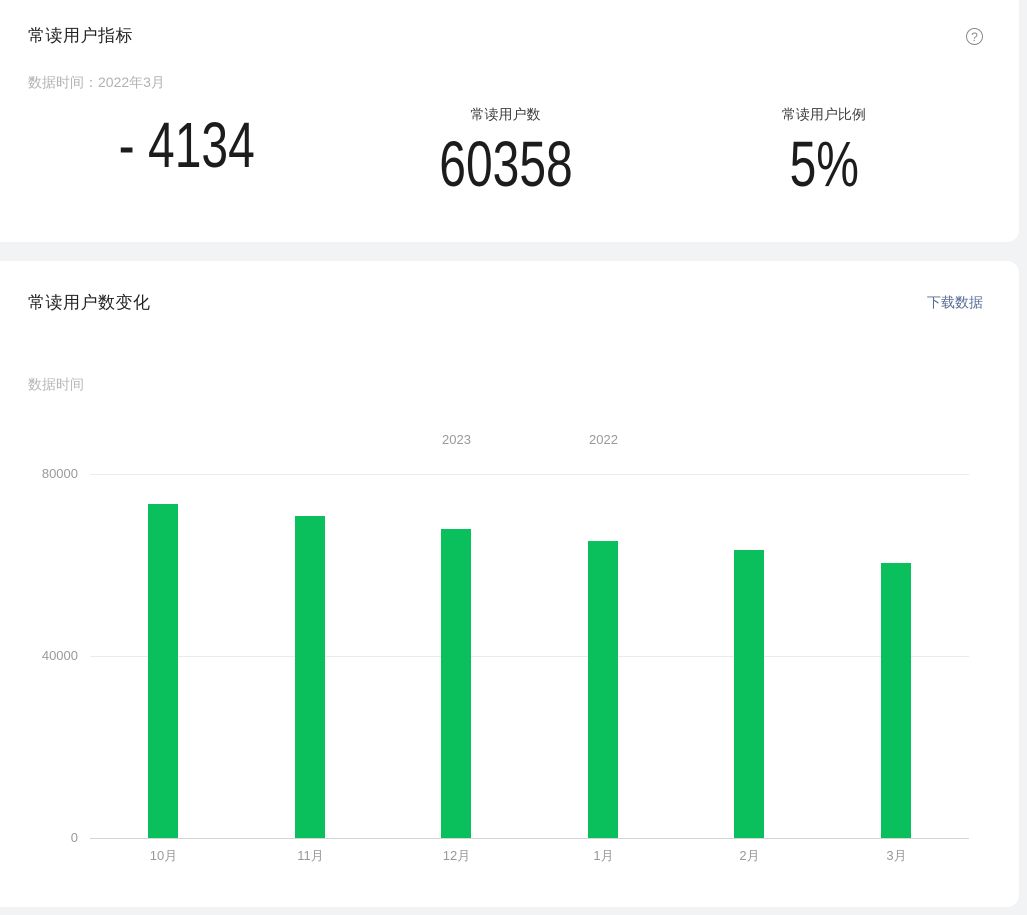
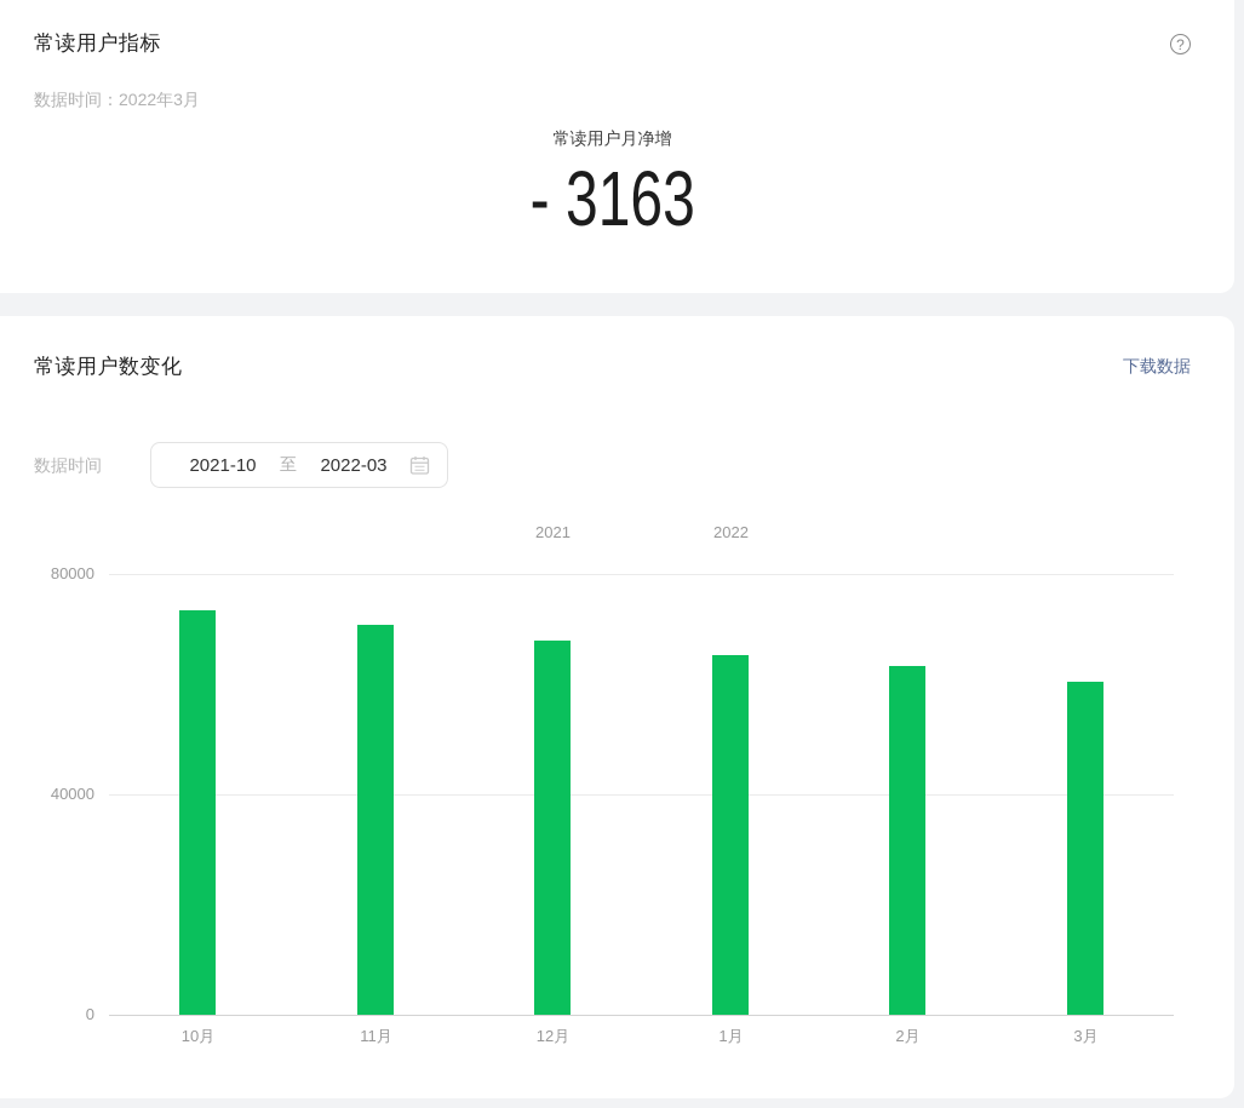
  常读用户指标
  ?
  数据时间：2022年3月
+ 常读用户月净增
- - 4134
+ - 3163
- 常读用户数
- 60358
- 常读用户比例
- 5%
  常读用户数变化
  下载数据
  数据时间
+ 2021-10
+ 至
+ 2022-03
  0
  40000
  80000
  10月
  11月
  12月
  1月
  2月
  3月
- 2023
+ 2021
  2022
